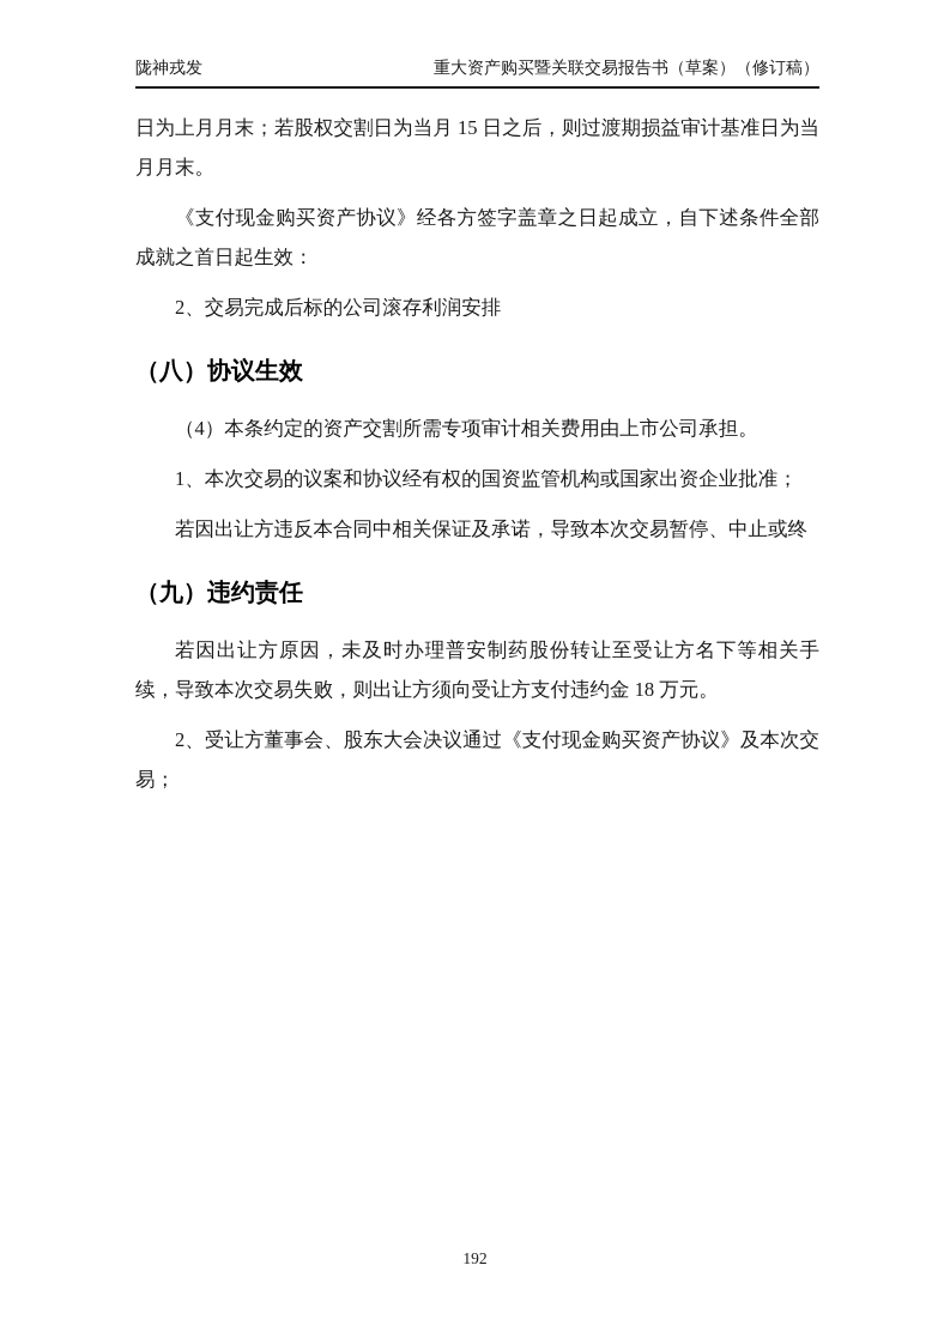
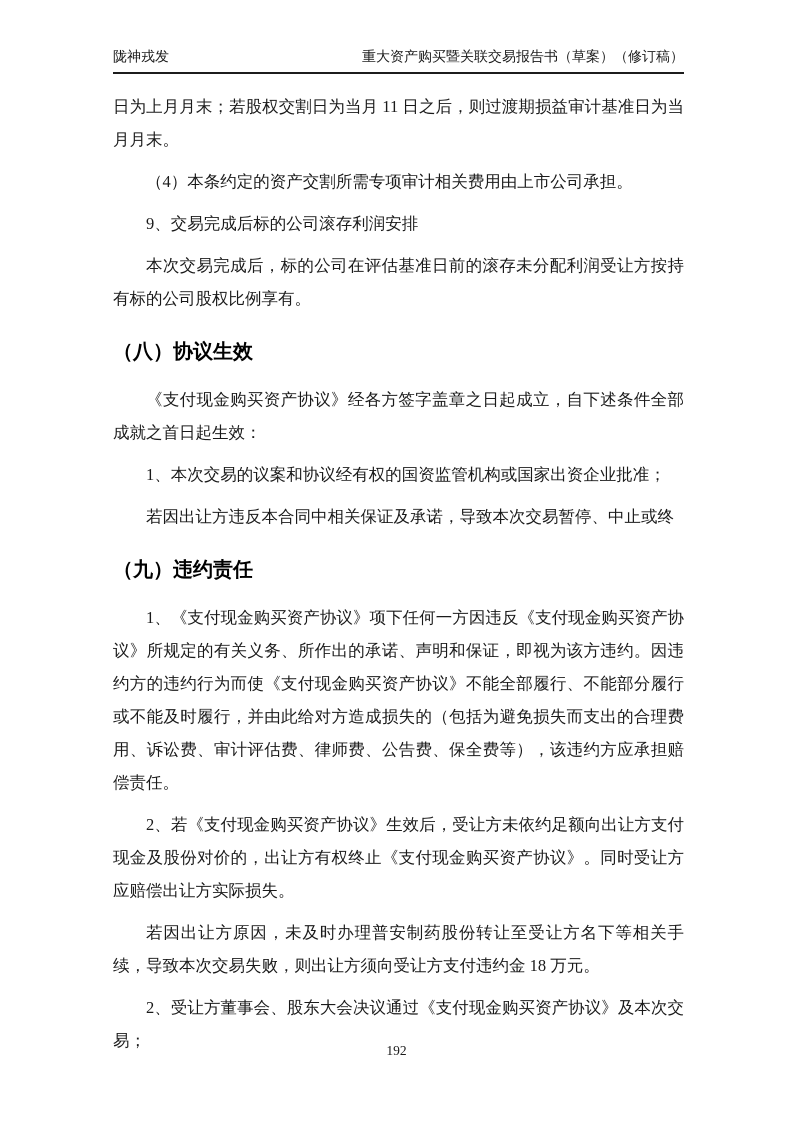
  陇神戎发
  重大资产购买暨关联交易报告书（草案）（修订稿）
- 日为上月月末；若股权交割日为当月 15 日之后，则过渡期损益审计基准日为当月月末。
+ 日为上月月末；若股权交割日为当月 11 日之后，则过渡期损益审计基准日为当月月末。
- 《支付现金购买资产协议》经各方签字盖章之日起成立，自下述条件全部成就之首日起生效：
+ （4）本条约定的资产交割所需专项审计相关费用由上市公司承担。
- 2、交易完成后标的公司滚存利润安排
+ 9、交易完成后标的公司滚存利润安排
+ 本次交易完成后，标的公司在评估基准日前的滚存未分配利润受让方按持有标的公司股权比例享有。
  （八）协议生效
- （4）本条约定的资产交割所需专项审计相关费用由上市公司承担。
+ 《支付现金购买资产协议》经各方签字盖章之日起成立，自下述条件全部成就之首日起生效：
  1、本次交易的议案和协议经有权的国资监管机构或国家出资企业批准；
  若因出让方违反本合同中相关保证及承诺，导致本次交易暂停、中止或终
  （九）违约责任
+ 1、《支付现金购买资产协议》项下任何一方因违反《支付现金购买资产协议》所规定的有关义务、所作出的承诺、声明和保证，即视为该方违约。因违约方的违约行为而使《支付现金购买资产协议》不能全部履行、不能部分履行或不能及时履行，并由此给对方造成损失的（包括为避免损失而支出的合理费用、诉讼费、审计评估费、律师费、公告费、保全费等），该违约方应承担赔偿责任。
+ 2、若《支付现金购买资产协议》生效后，受让方未依约足额向出让方支付现金及股份对价的，出让方有权终止《支付现金购买资产协议》。同时受让方应赔偿出让方实际损失。
  若因出让方原因，未及时办理普安制药股份转让至受让方名下等相关手续，导致本次交易失败，则出让方须向受让方支付违约金 18 万元。
  2、受让方董事会、股东大会决议通过《支付现金购买资产协议》及本次交易；
  192
